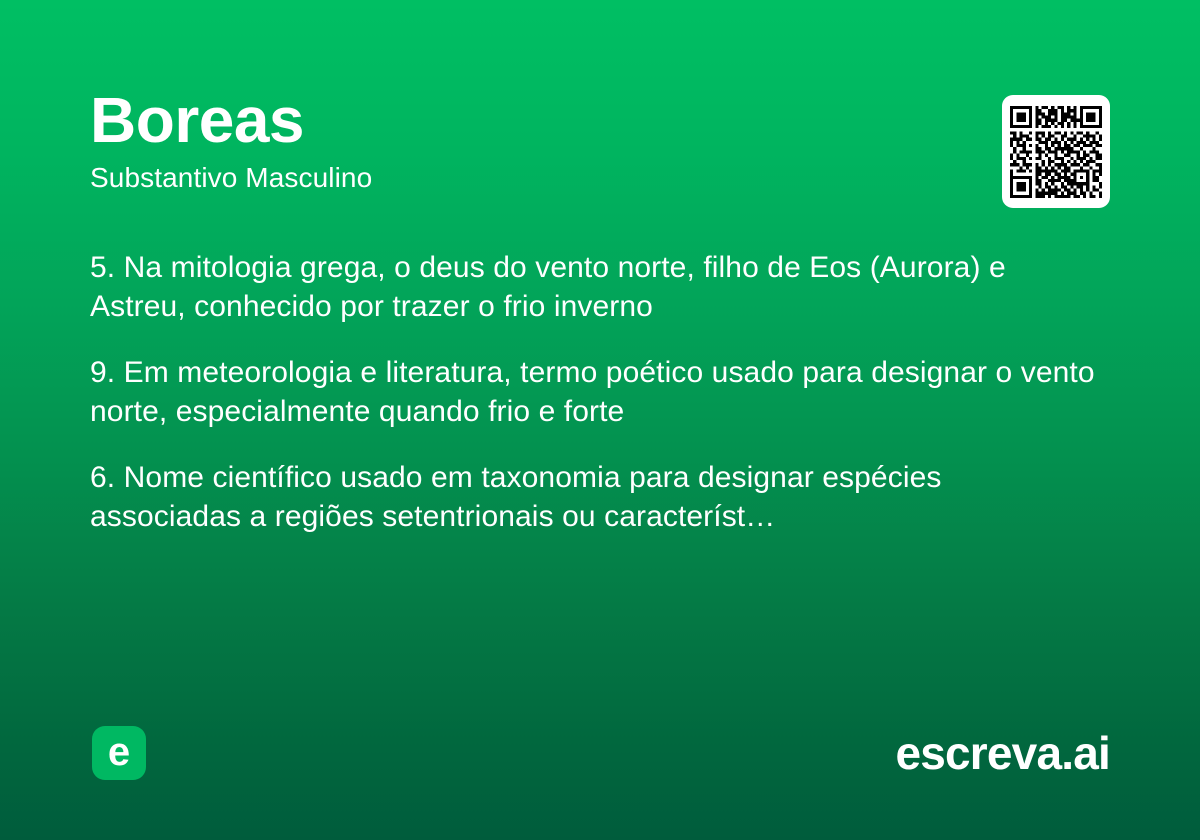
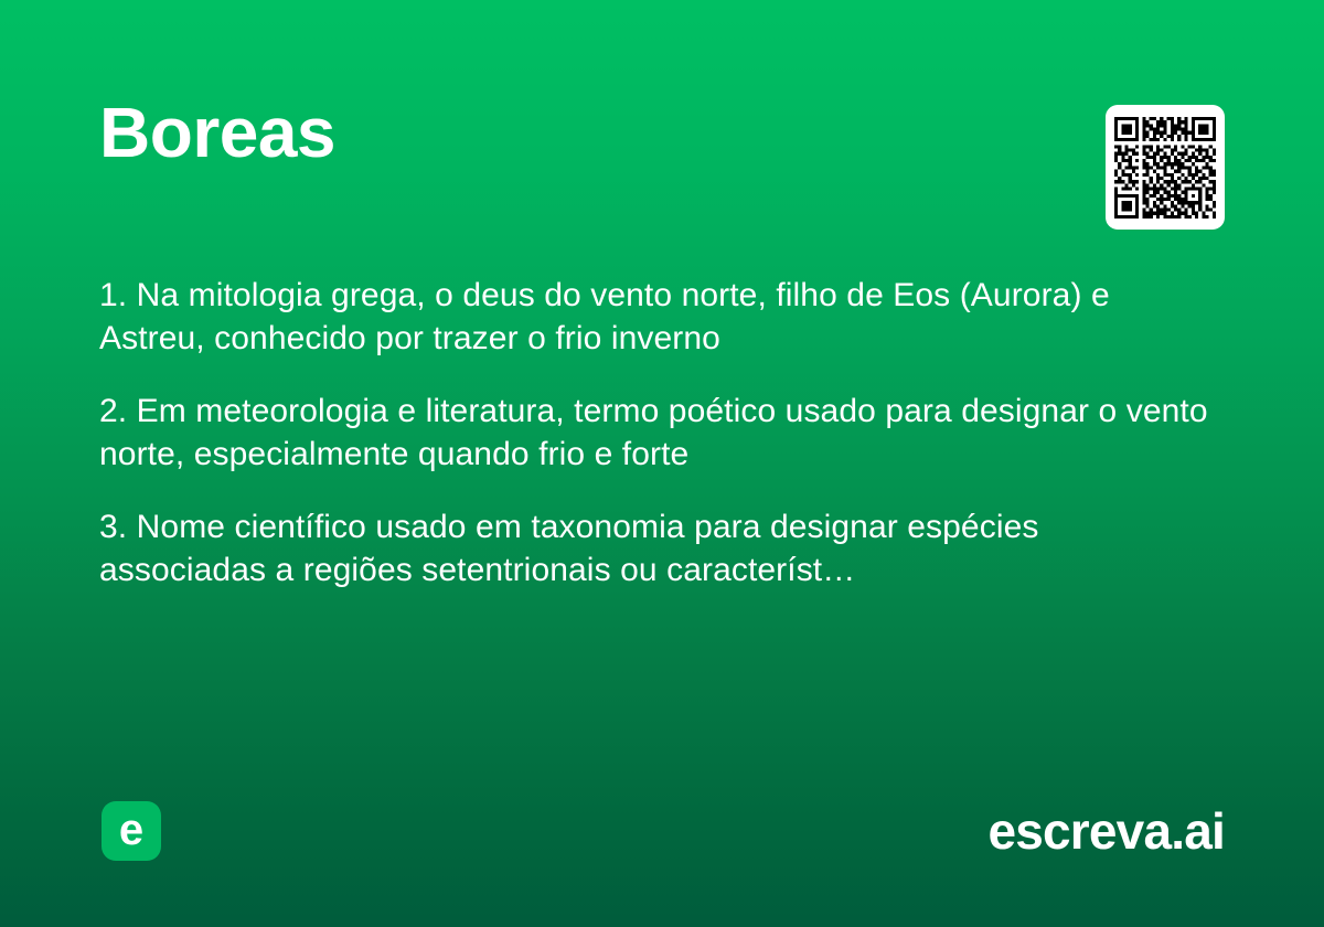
  Boreas
- Substantivo Masculino
- 5. Na mitologia grega, o deus do vento norte, filho de Eos (Aurora) e Astreu, conhecido por trazer o frio inverno
+ 1. Na mitologia grega, o deus do vento norte, filho de Eos (Aurora) e Astreu, conhecido por trazer o frio inverno
- 9. Em meteorologia e literatura, termo poético usado para designar o vento norte, especialmente quando frio e forte
+ 2. Em meteorologia e literatura, termo poético usado para designar o vento norte, especialmente quando frio e forte
- 6. Nome científico usado em taxonomia para designar espécies associadas a regiões setentrionais ou característ…
+ 3. Nome científico usado em taxonomia para designar espécies associadas a regiões setentrionais ou característ…
  e
  escreva.ai
